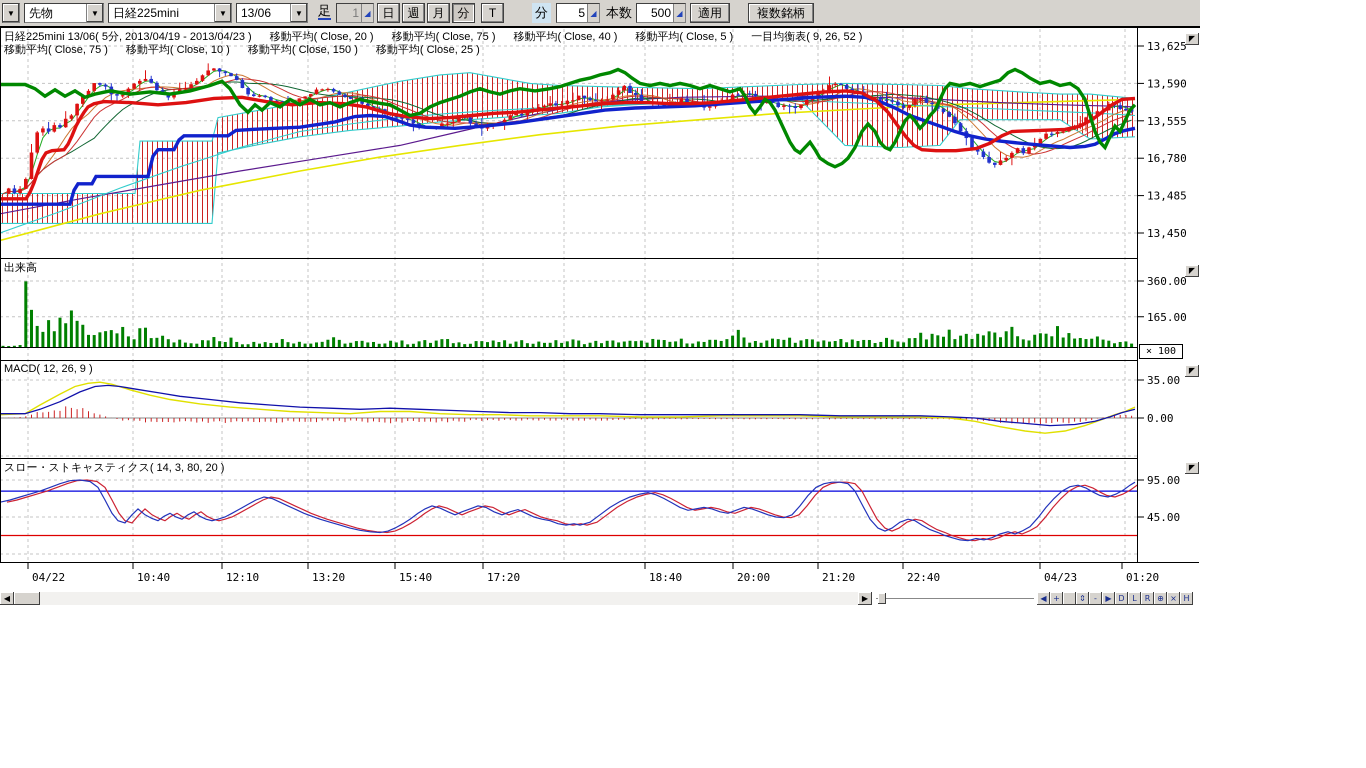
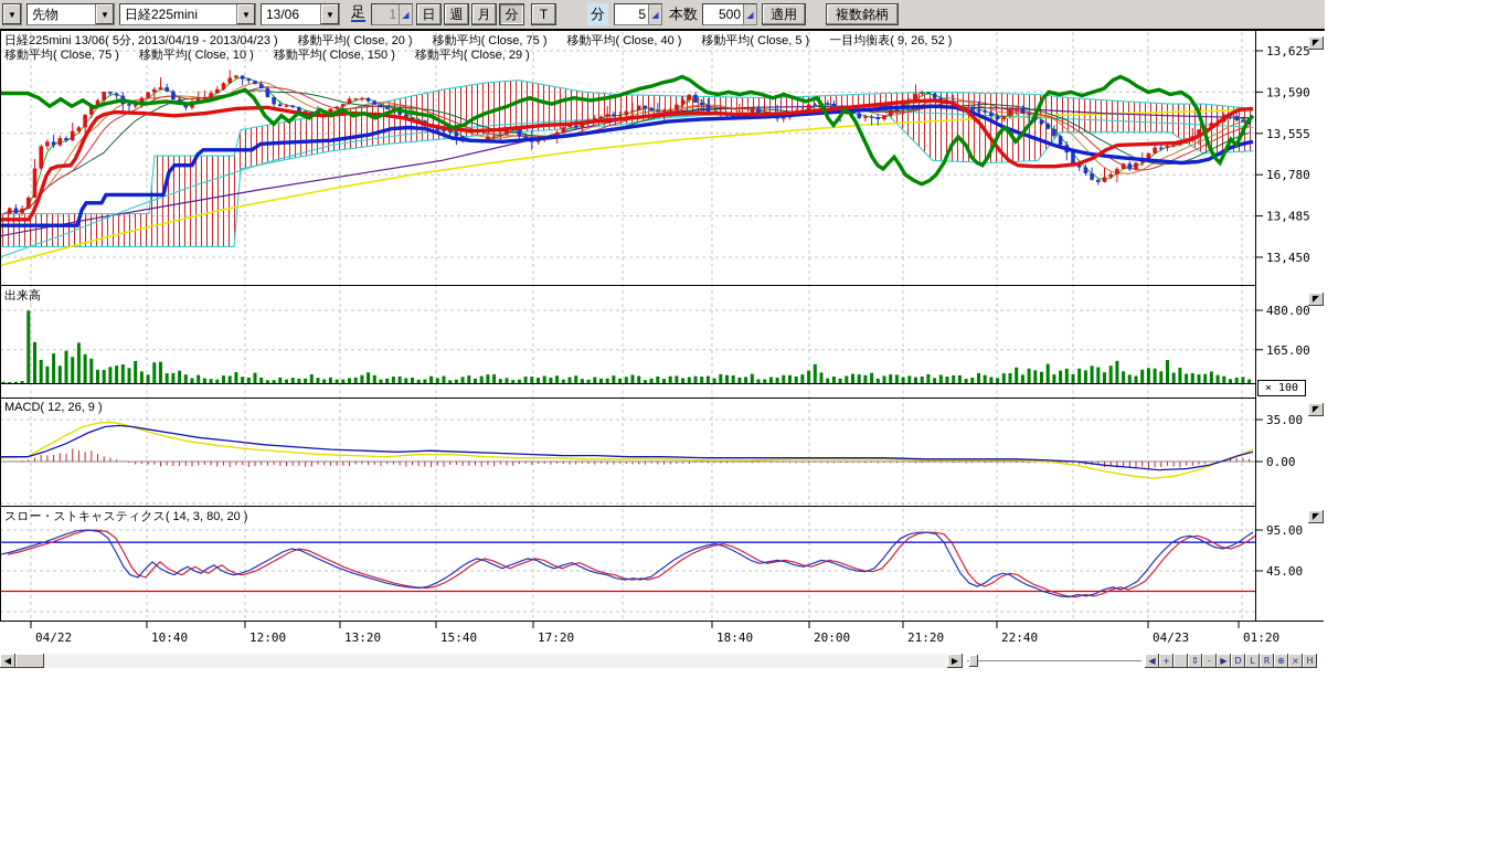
  ▼
  先物
  ▼
  日経225mini
  ▼
  13/06
  ▼
  足
  1
  ◢
  日
  週
  月
  分
  T
  分
  5
  ◢
  本数
  500
  ◢
  適用
  複数銘柄
  13,625
  13,590
  13,555
  16,780
  13,485
  13,450
- 360.00
+ 480.00
  165.00
  35.00
  0.00
  95.00
  45.00
  04/22
  10:40
- 12:10
+ 12:00
  13:20
  15:40
  17:20
  18:40
  20:00
  21:20
  22:40
  04/23
  01:20
  日経225mini 13/06( 5分, 2013/04/19 - 2013/04/23 )
  移動平均( Close, 20 )
  移動平均( Close, 75 )
  移動平均( Close, 40 )
  移動平均( Close, 5 )
  一目均衡表( 9, 26, 52 )
  移動平均( Close, 75 )
  移動平均( Close, 10 )
  移動平均( Close, 150 )
- 移動平均( Close, 25 )
+ 移動平均( Close, 29 )
  出来高
  MACD( 12, 26, 9 )
  スロー・ストキャスティクス( 14, 3, 80, 20 )
  × 100
  ◤
  ◤
  ◤
  ◤
  ◀
  ▶
  ◀
  +
  ⇕
  -
  ▶
  D
  L
  R
  ⊕
  ×
  H
